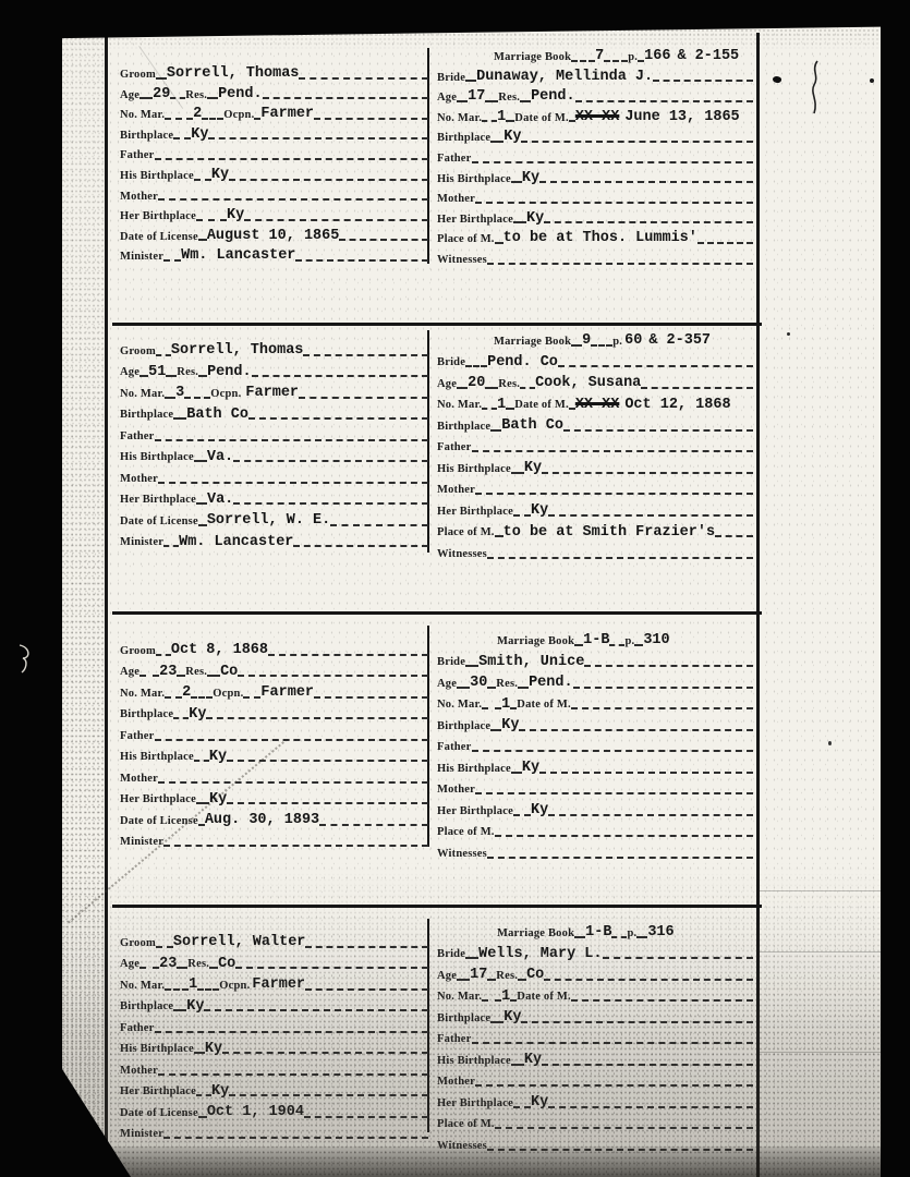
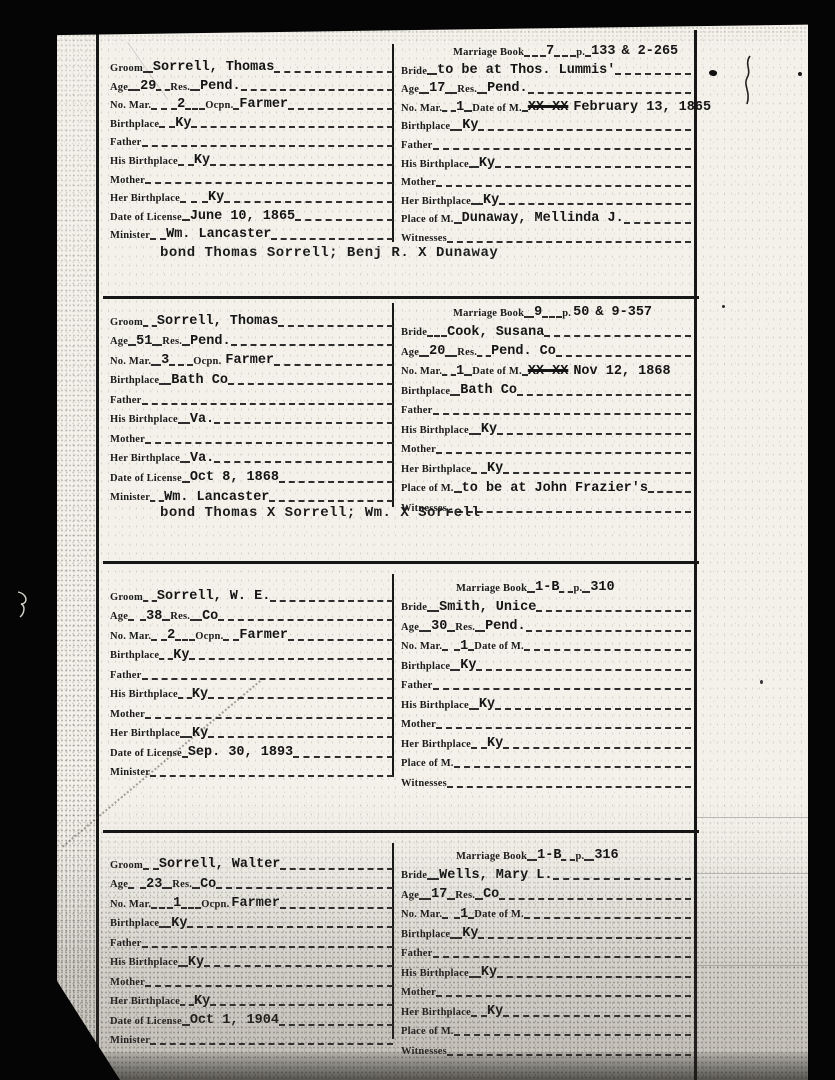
  Groom
  Sorrell, Thomas
  Age
  29
  Res.
  Pend.
  No. Mar.
  2
  Ocpn.
  Farmer
  Birthplace
  Ky
  Father
  His Birthplace
  Ky
  Mother
  Her Birthplace
  Ky
  Date of License
- August 10, 1865
+ June 10, 1865
  Minister
  Wm. Lancaster
  Marriage Book
  7
  p.
- 166
+ 133
- & 2-155
+ & 2-265
  Bride
- Dunaway, Mellinda J.
+ to be at Thos. Lummis'
  Age
  17
  Res.
  Pend.
  No. Mar.
  1
  Date of M.
  XX XX
- June 13, 1865
+ February 13, 1865
  Birthplace
  Ky
  Father
  His Birthplace
  Ky
  Mother
  Her Birthplace
  Ky
  Place of M.
- to be at Thos. Lummis'
+ Dunaway, Mellinda J.
  Witnesses
  Groom
  Sorrell, Thomas
  Age
  51
  Res.
  Pend.
  No. Mar.
  3
  Ocpn.
  Farmer
  Birthplace
  Bath Co
  Father
  His Birthplace
  Va.
  Mother
  Her Birthplace
  Va.
  Date of License
- Sorrell, W. E.
+ Oct 8, 1868
  Minister
  Wm. Lancaster
  Marriage Book
  9
  p.
- 60
+ 50
- & 2-357
+ & 9-357
  Bride
- Pend. Co
+ Cook, Susana
  Age
  20
  Res.
- Cook, Susana
+ Pend. Co
  No. Mar.
  1
  Date of M.
  XX XX
- Oct 12, 1868
+ Nov 12, 1868
  Birthplace
  Bath Co
  Father
  His Birthplace
  Ky
  Mother
  Her Birthplace
  Ky
  Place of M.
- to be at Smith Frazier's
+ to be at John Frazier's
  Witnesses
  Groom
- Oct 8, 1868
+ Sorrell, W. E.
  Age
- 23
+ 38
  Res.
  Co
  No. Mar.
  2
  Ocpn.
  Farmer
  Birthplace
  Ky
  Father
  His Birthplace
  Ky
  Mother
  Her Birthplace
  Ky
  Date of License
- Aug. 30, 1893
+ Sep. 30, 1893
  Minister
  Marriage Book
  1-B
  p.
  310
  Bride
  Smith, Unice
  Age
  30
  Res.
  Pend.
  No. Mar.
  1
  Date of M.
  Birthplace
  Ky
  Father
  His Birthplace
  Ky
  Mother
  Her Birthplace
  Ky
  Place of M.
  Witnesses
+ bond Thomas Sorrell; Benj R. X Dunaway
+ bond Thomas X Sorrell; Wm. X Sorrell
